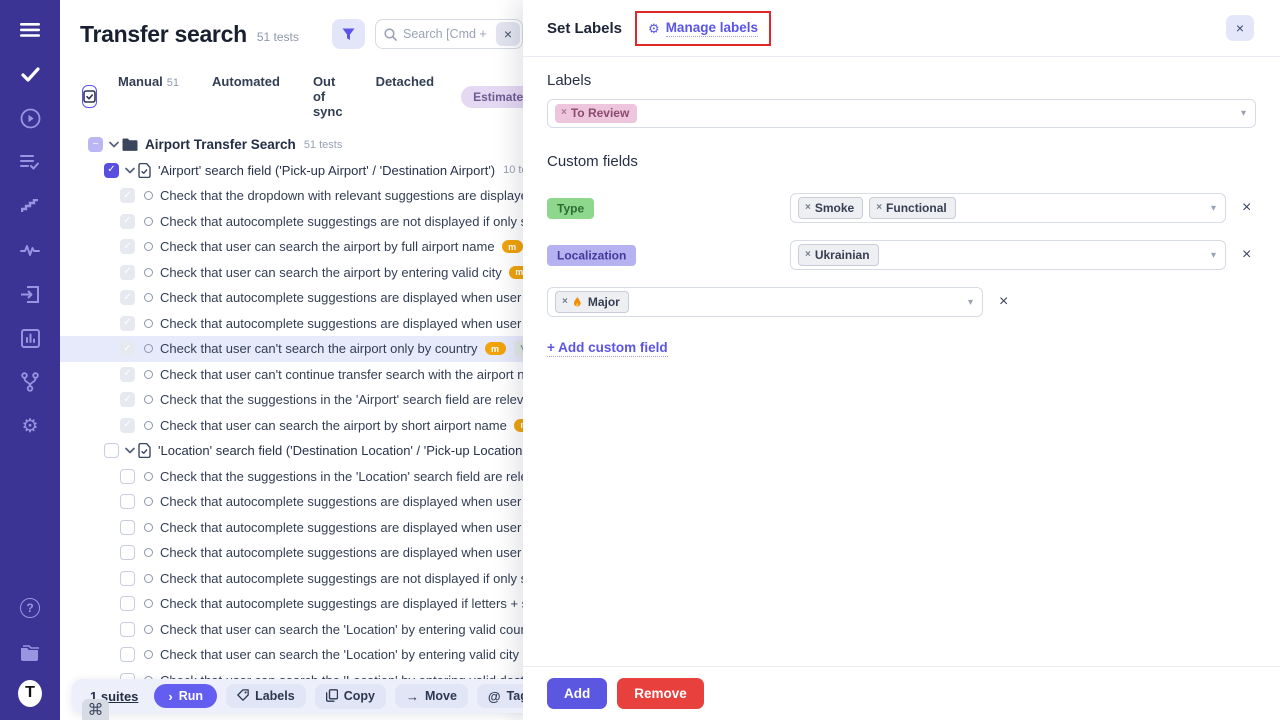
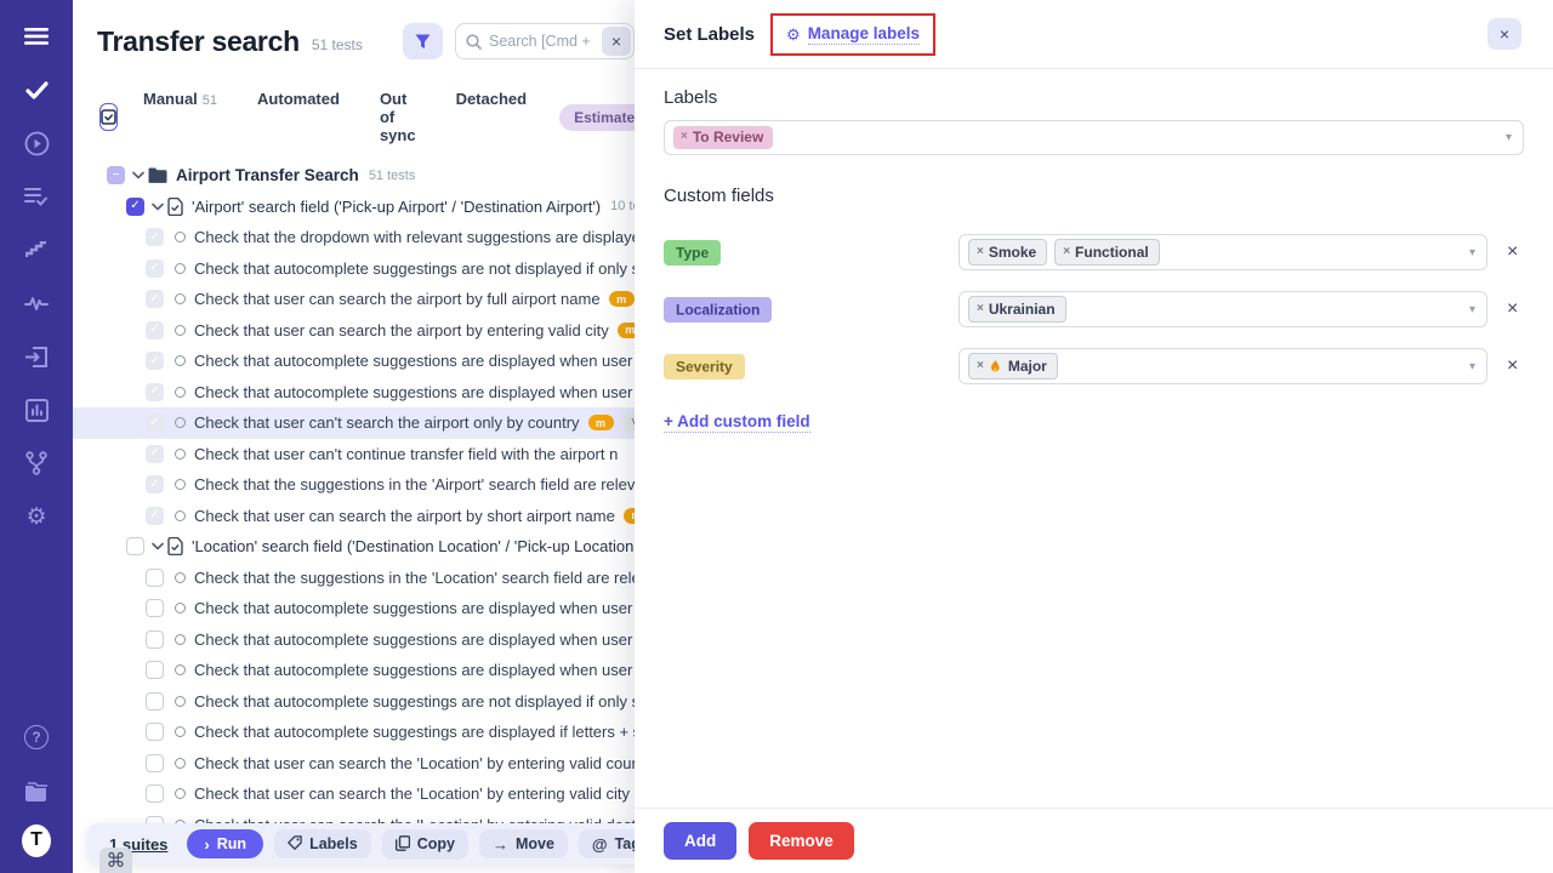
  ⚙
  ?
  T
  Transfer search
  51 tests
  Search [Cmd +
  ×
  Manual
  51
  Automated
  Out of sync
  Detached
  Estimate
  −
  Airport Transfer Search
  51 tests
  ✓
  'Airport' search field ('Pick-up Airport' / 'Destination Airport')
  Check that the dropdown with relevant suggestions are display
  Check that autocomplete suggestings are not displayed if only
  Check that user can search the airport by full airport name
  m
  Check that user can search the airport by entering valid city
  m
  Check that autocomplete suggestions are displayed when user
  Check that autocomplete suggestions are displayed when user
  Check that user can't search the airport only by country
  m
- Check that user can't continue transfer search with the airport n
+ Check that user can't continue transfer field with the airport n
  Check that the suggestions in the 'Airport' search field are relev
  Check that user can search the airport by short airport name
  'Location' search field ('Destination Location' / 'Pick-up Location
  Check that the suggestions in the 'Location' search field are rel
  Check that autocomplete suggestions are displayed when user
  Check that autocomplete suggestions are displayed when user
  Check that autocomplete suggestions are displayed when user
  Check that autocomplete suggestings are not displayed if only
  Check that autocomplete suggestings are displayed if letters +
  Check that user can search the 'Location' by entering valid cou
  Check that user can search the 'Location' by entering valid city
  1 suites
  ›
  Run
  Labels
  Copy
  →
  Move
  @
  ⌘
  Set Labels
  ⚙
  Manage labels
  ×
  Labels
  ×
  To Review
  ▾
  Custom fields
  Type
  ×
  Smoke
  ×
  Functional
  ▾
  ×
  Localization
  ×
  Ukrainian
  ▾
  ×
+ Severity
  ×
  Major
  ▾
  ×
  + Add custom field
  Add
  Remove
